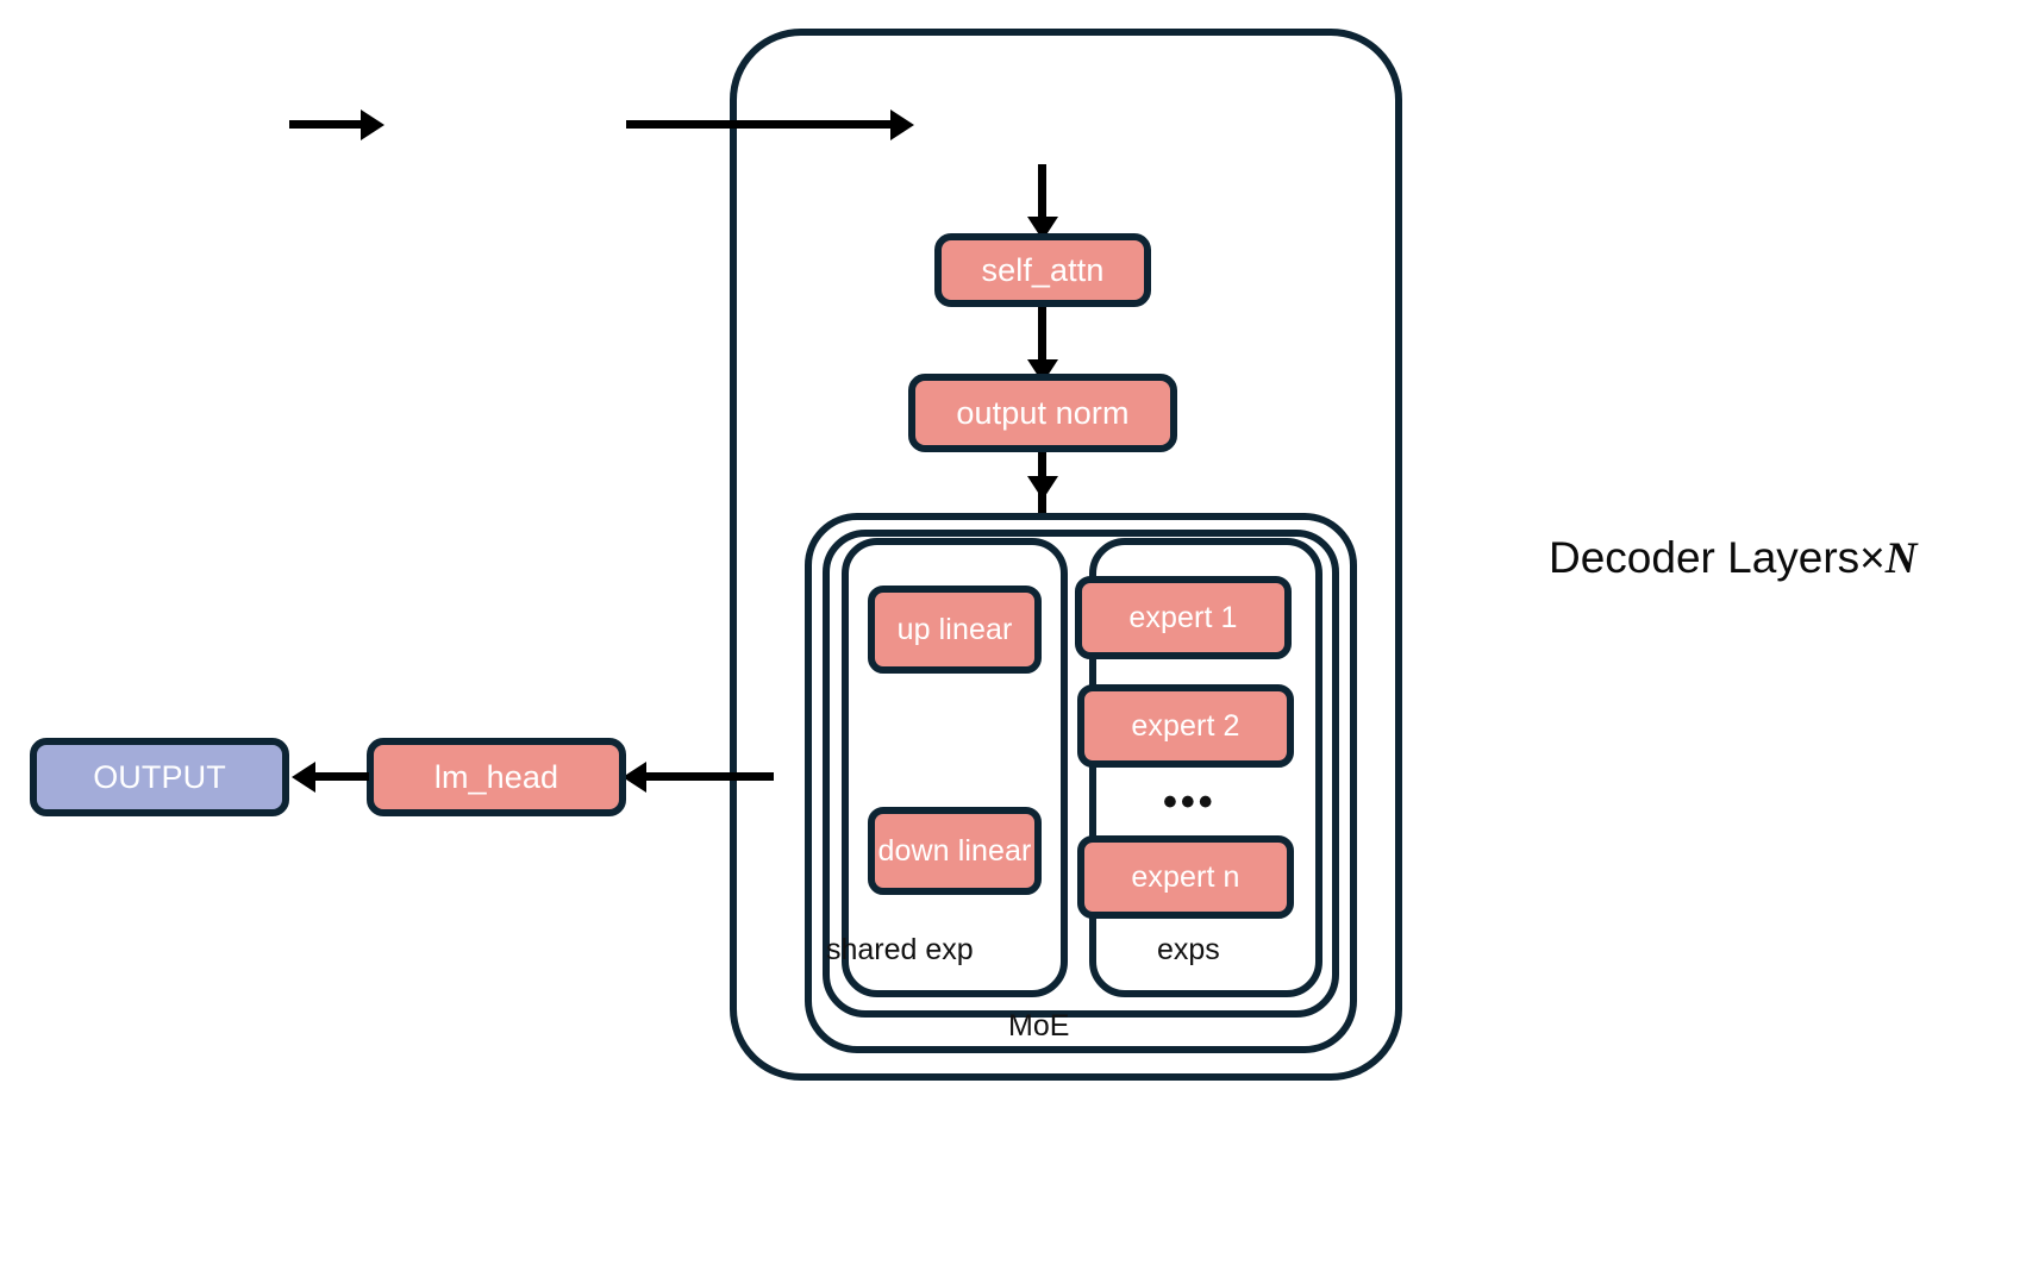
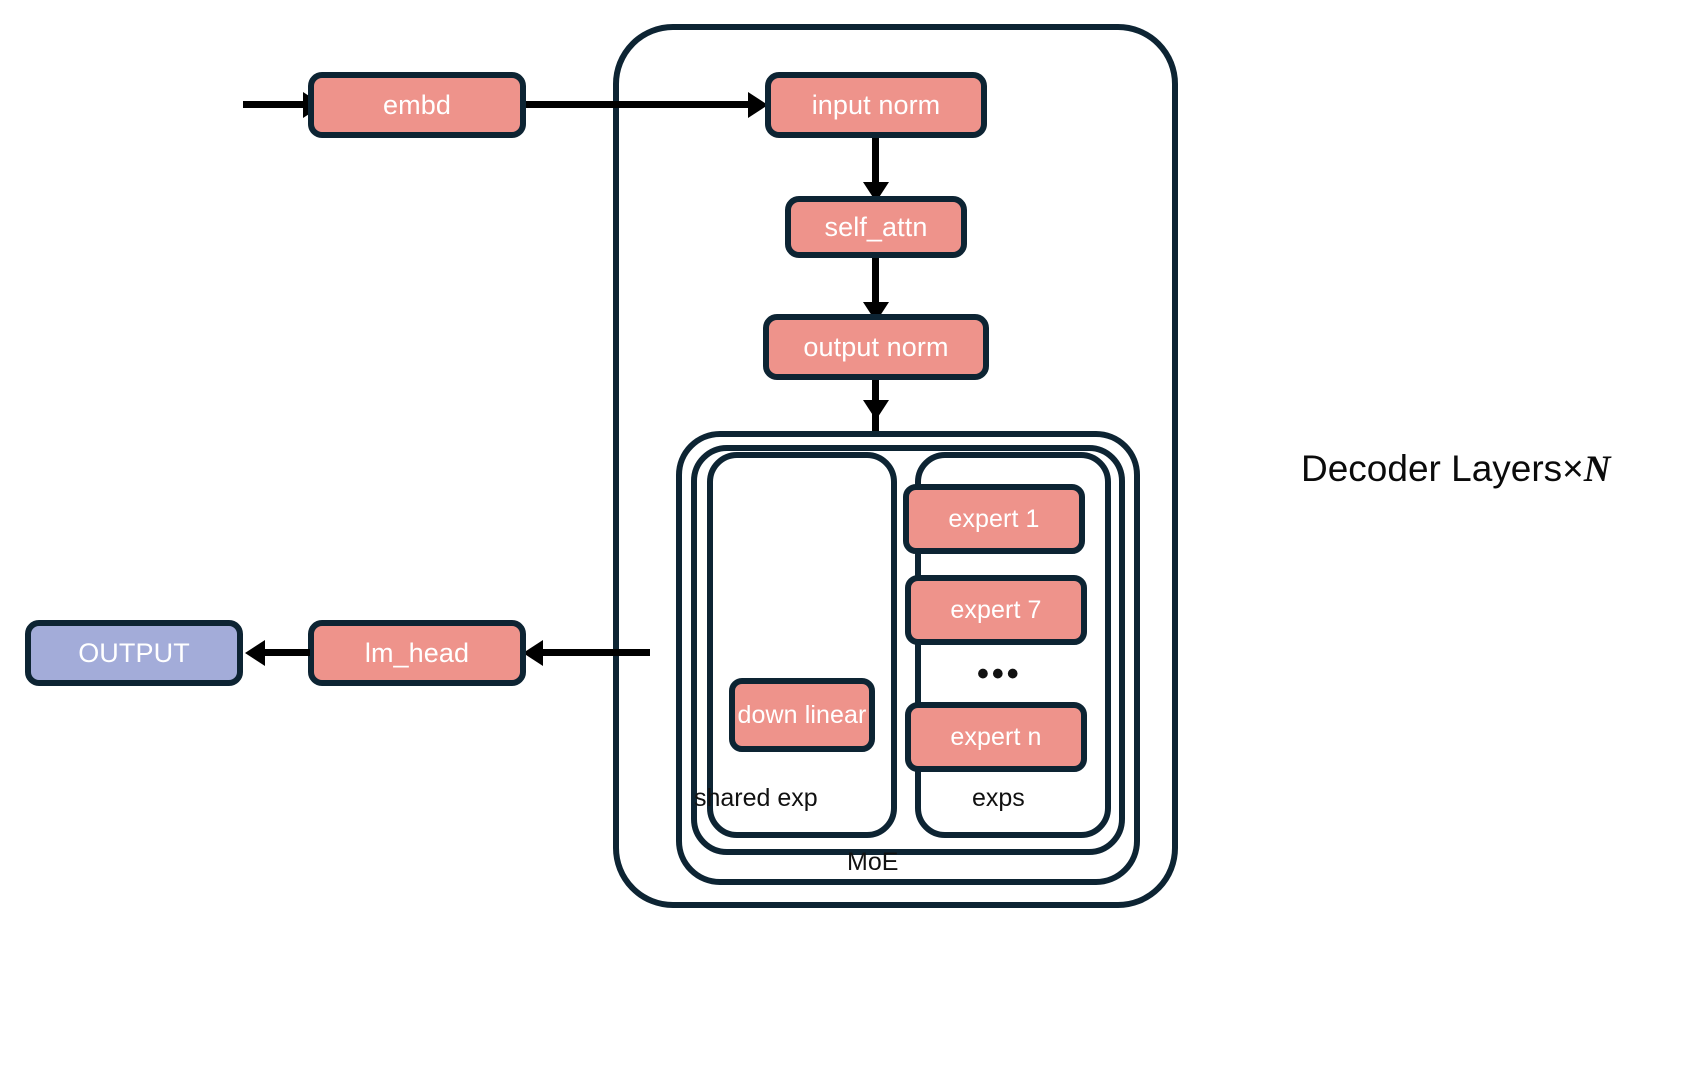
+ embd
+ input norm
  self_attn
  output norm
  MoE
- up linear
  down linear
  shared exp
  expert 1
- expert 2
+ expert 7
  •••
  expert n
  exps
  lm_head
  OUTPUT
  Decoder Layers×N
